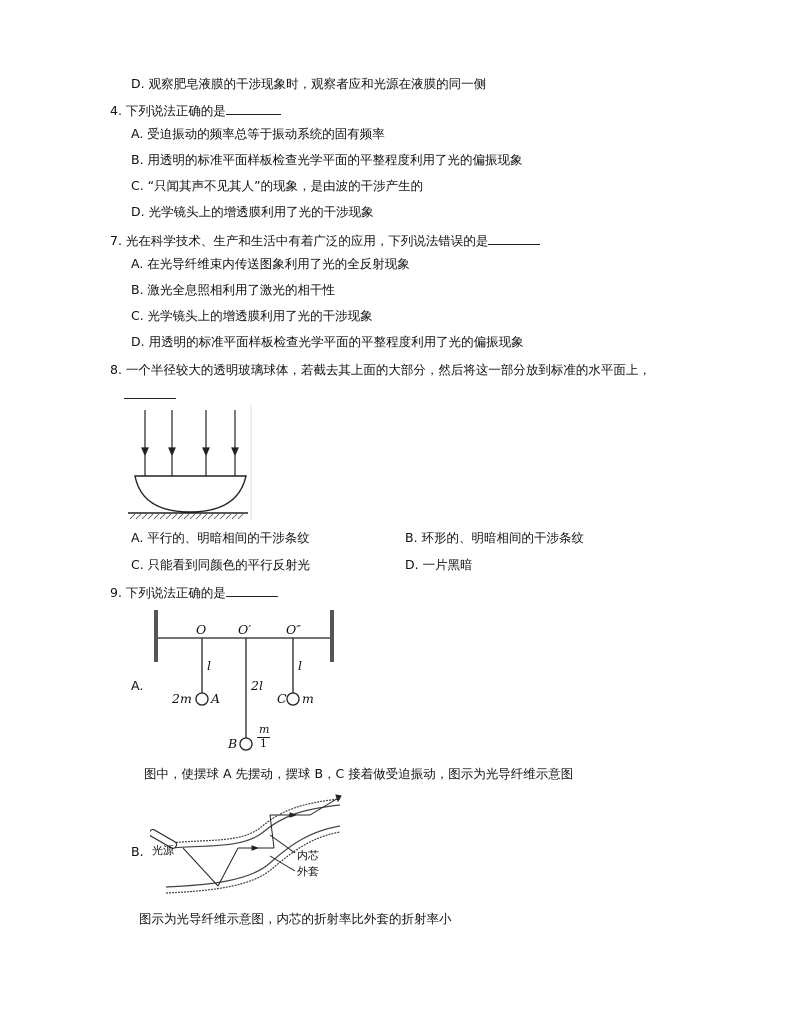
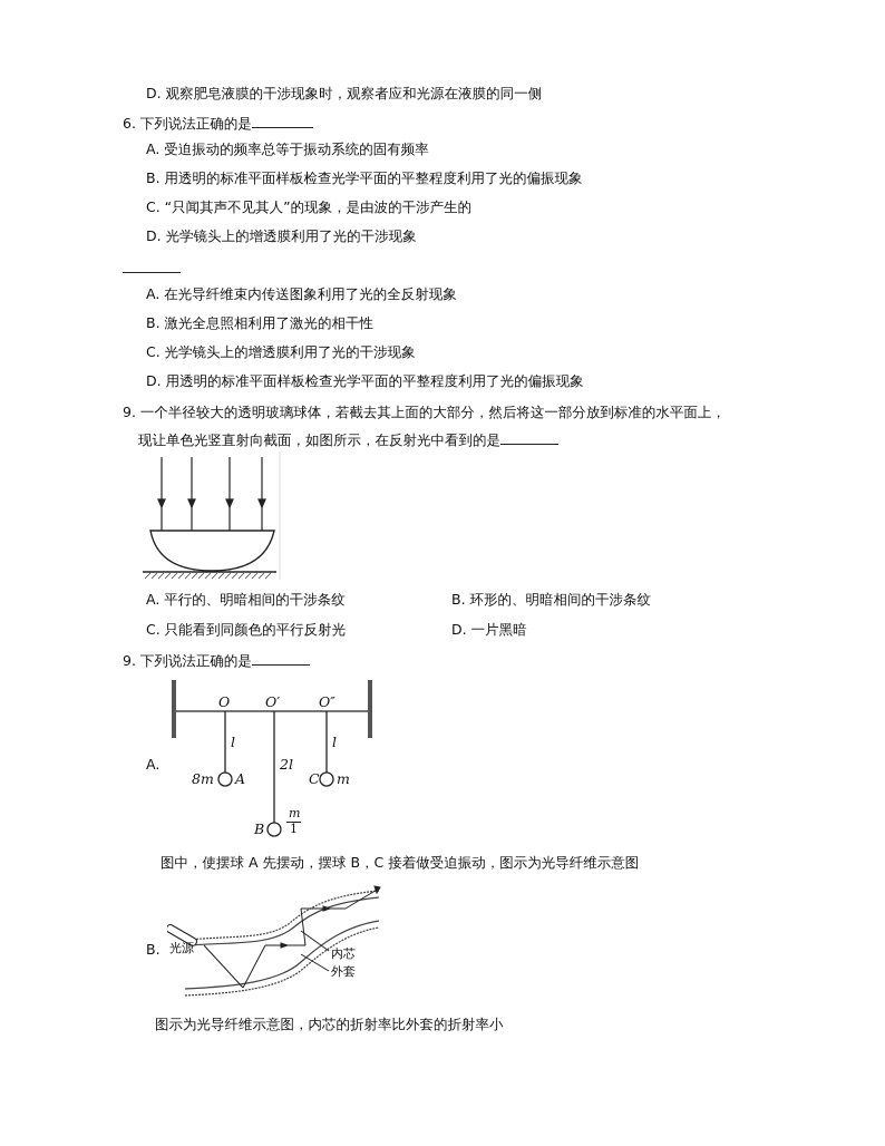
  D. 观察肥皂液膜的干涉现象时，观察者应和光源在液膜的同一侧
- 4. 下列说法正确的是
+ 6. 下列说法正确的是
  A. 受迫振动的频率总等于振动系统的固有频率
  B. 用透明的标准平面样板检查光学平面的平整程度利用了光的偏振现象
  C. “只闻其声不见其人”的现象，是由波的干涉产生的
  D. 光学镜头上的增透膜利用了光的干涉现象
- 7. 光在科学技术、生产和生活中有着广泛的应用，下列说法错误的是
  A. 在光导纤维束内传送图象利用了光的全反射现象
  B. 激光全息照相利用了激光的相干性
  C. 光学镜头上的增透膜利用了光的干涉现象
  D. 用透明的标准平面样板检查光学平面的平整程度利用了光的偏振现象
- 8. 一个半径较大的透明玻璃球体，若截去其上面的大部分，然后将这一部分放到标准的水平面上，
+ 9. 一个半径较大的透明玻璃球体，若截去其上面的大部分，然后将这一部分放到标准的水平面上，
+ 现让单色光竖直射向截面，如图所示，在反射光中看到的是
  A. 平行的、明暗相间的干涉条纹
  B. 环形的、明暗相间的干涉条纹
  C. 只能看到同颜色的平行反射光
  D. 一片黑暗
  9. 下列说法正确的是
  A.
  O
  O′
  O″
  l
  2l
  l
- 2m
+ 8m
  A
  C
  m
  B
  m
  1
  图中，使摆球 A 先摆动，摆球 B，C 接着做受迫振动，图示为光导纤维示意图
  B.
  光源
  内芯
  外套
  图示为光导纤维示意图，内芯的折射率比外套的折射率小
